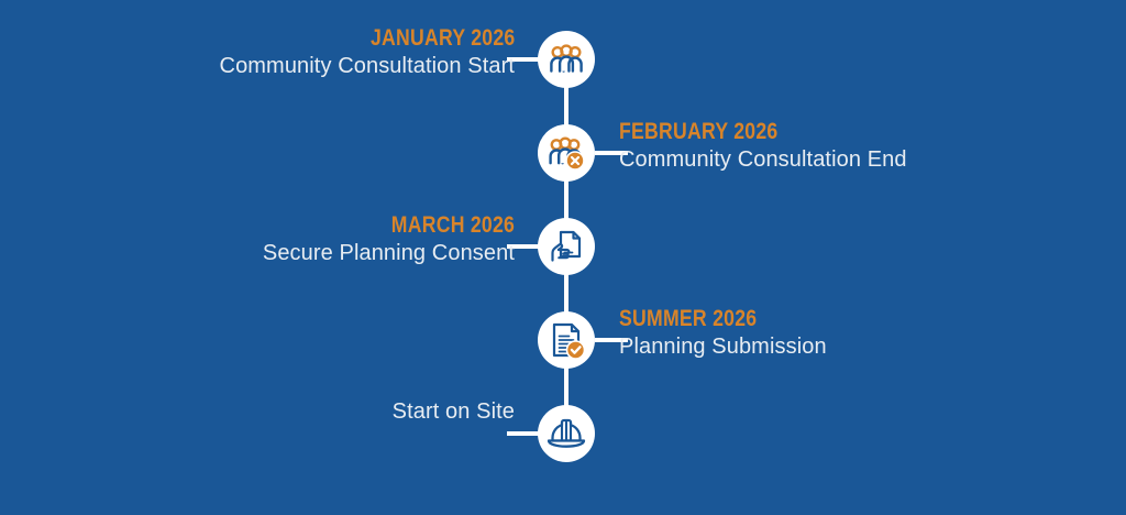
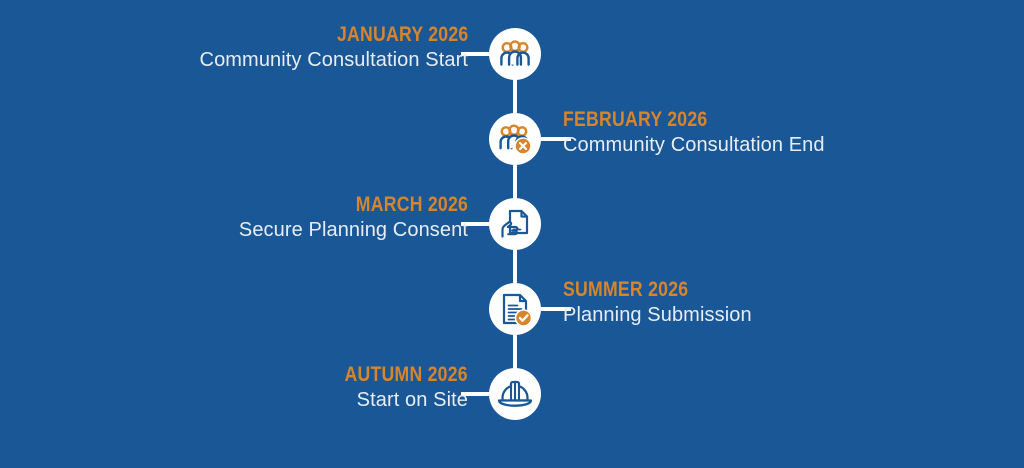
  JANUARY 2026
  Community Consultation Start
  FEBRUARY 2026
  Community Consultation End
  MARCH 2026
  Secure Planning Consent
  SUMMER 2026
  Planning Submission
+ AUTUMN 2026
  Start on Site
